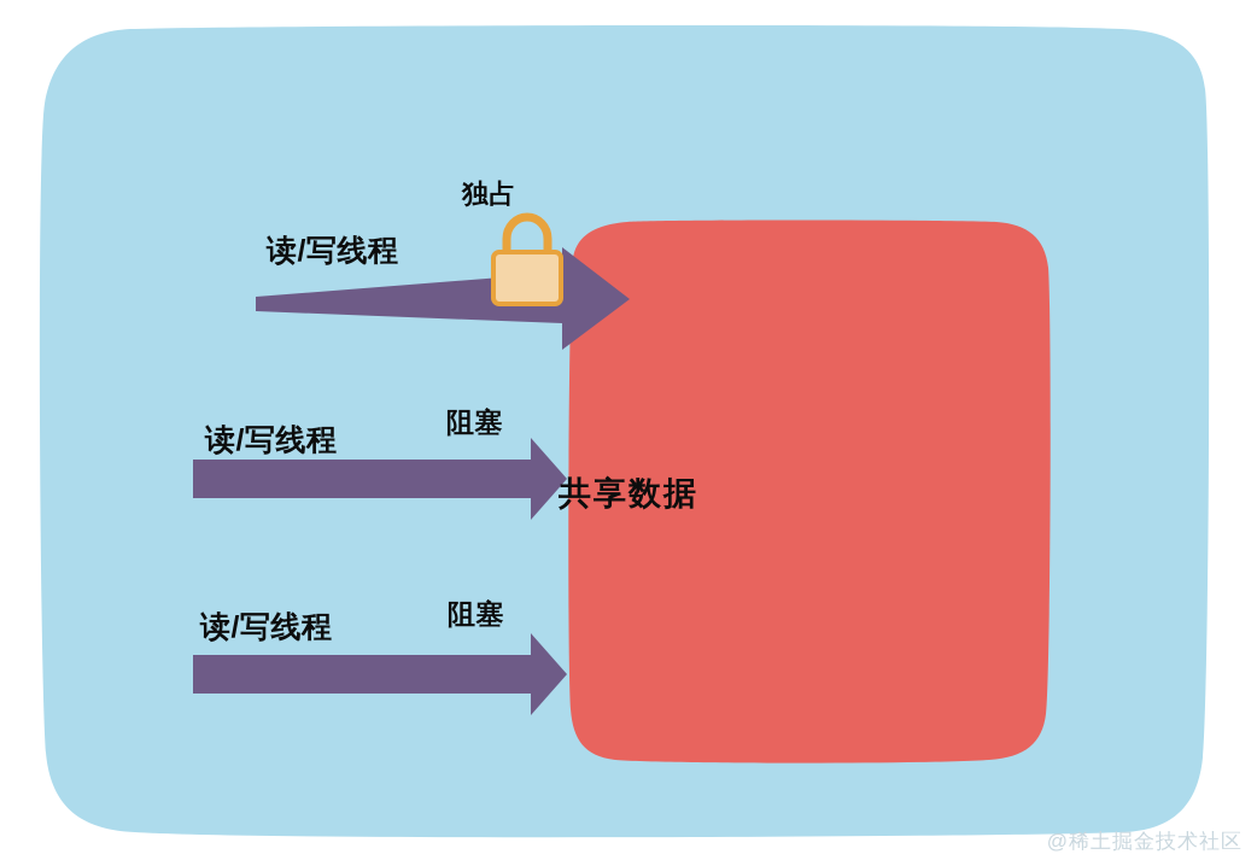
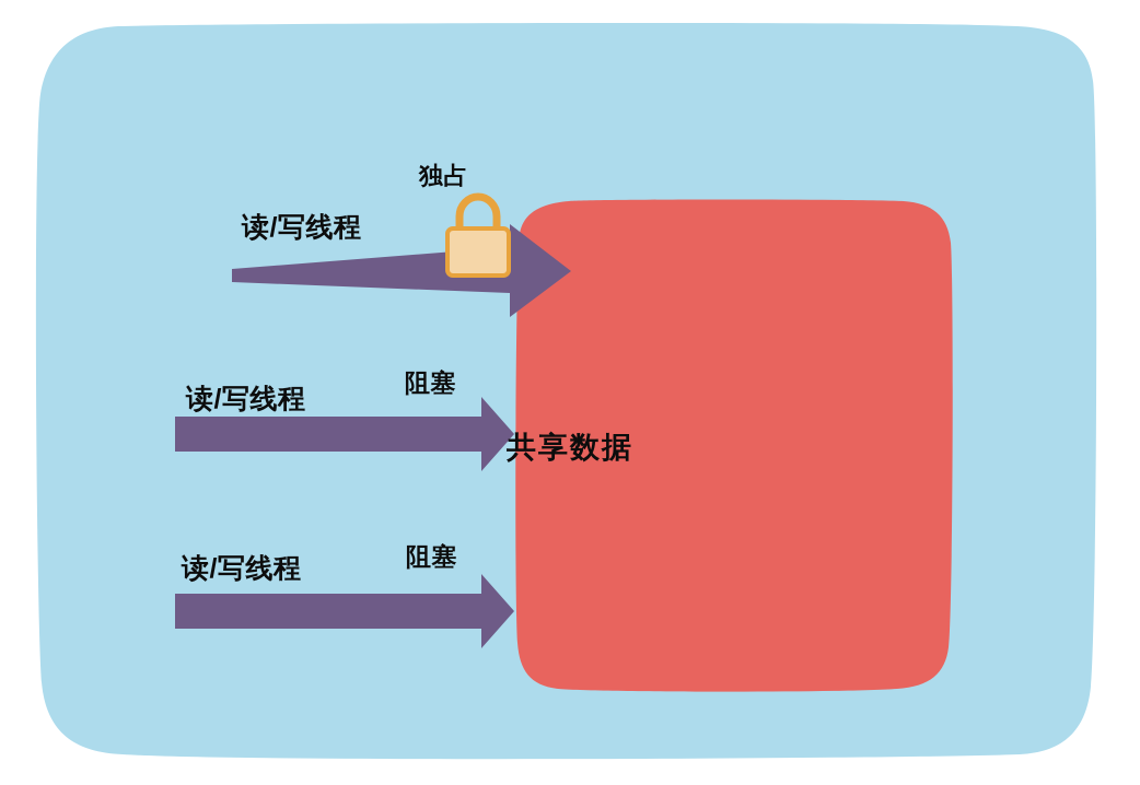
  独占
  读/写线程
  读/写线程
  阻塞
  读/写线程
  阻塞
  共享数据
- @稀土掘金技术社区
